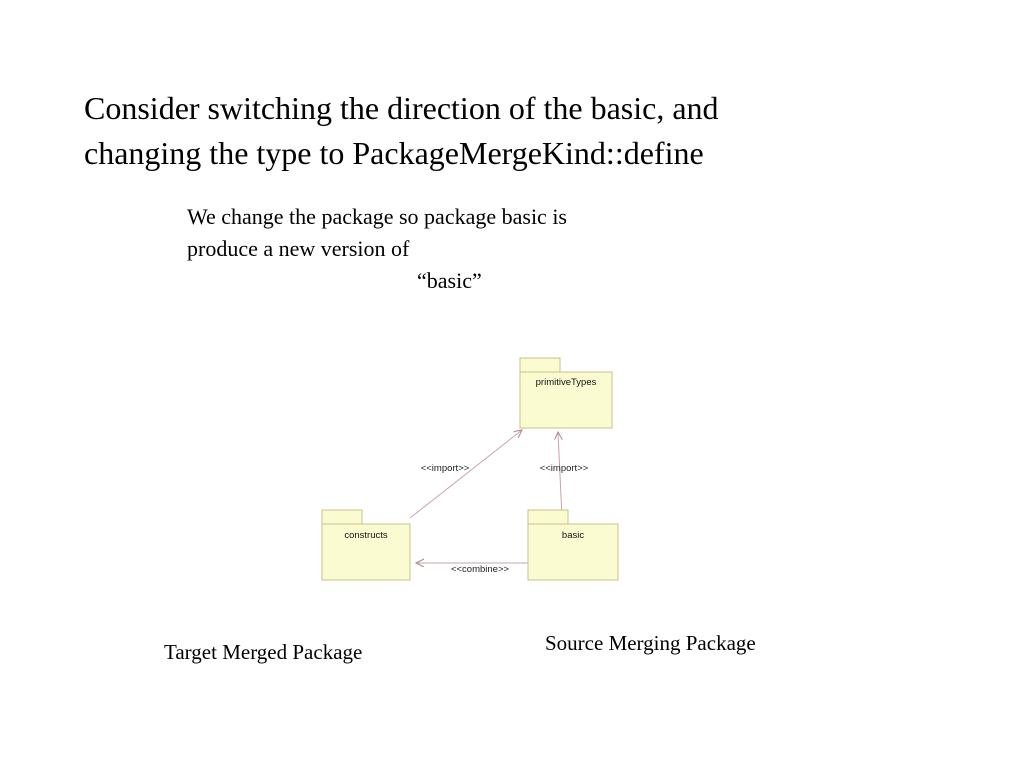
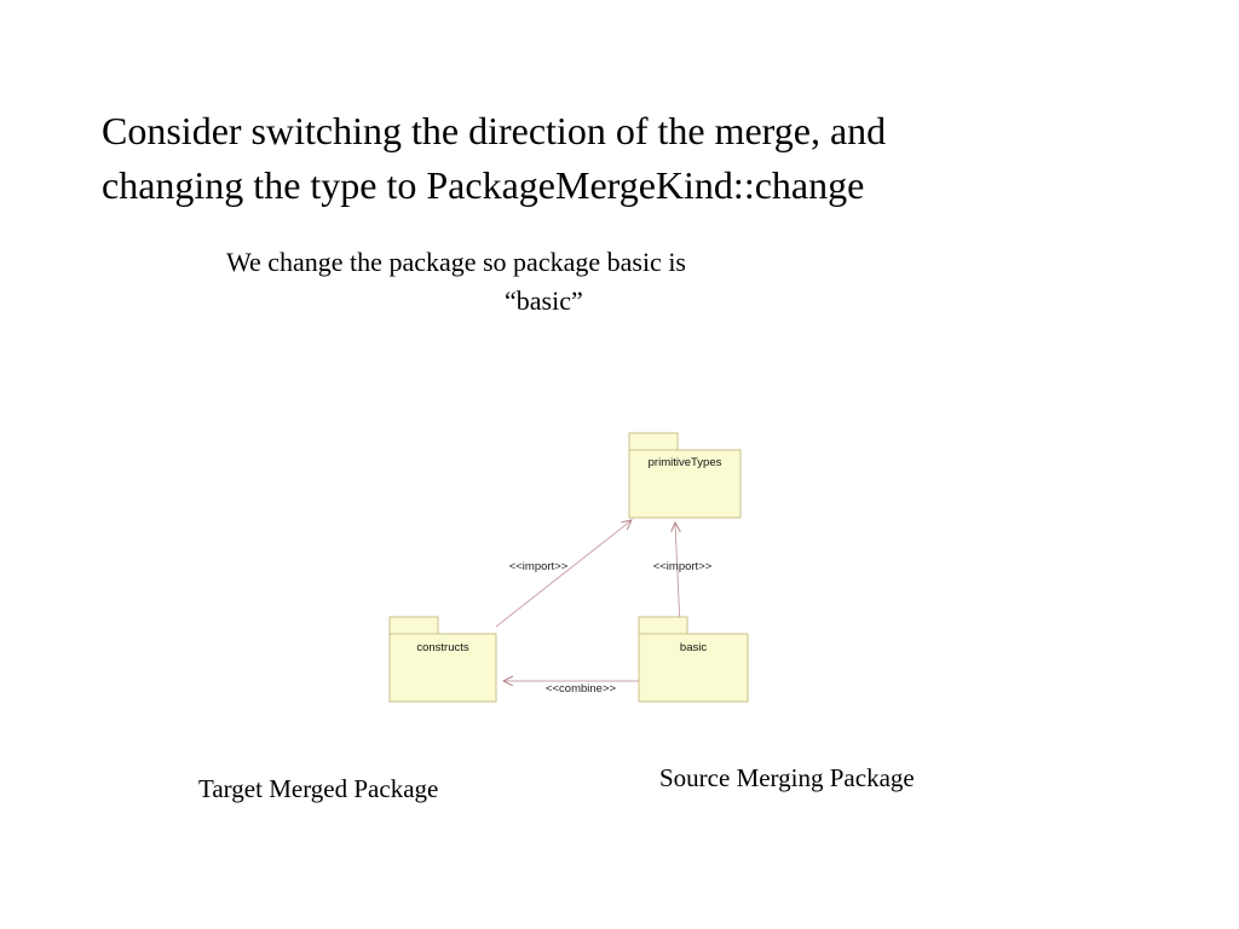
- Consider switching the direction of the basic, and
+ Consider switching the direction of the merge, and
- changing the type to PackageMergeKind::define
+ changing the type to PackageMergeKind::change
  We change the package so package basic is
- produce a new version of
  “basic”
  primitiveTypes
  constructs
  basic
  <<import>>
  <<import>>
  <<combine>>
  Target Merged Package
  Source Merging Package
